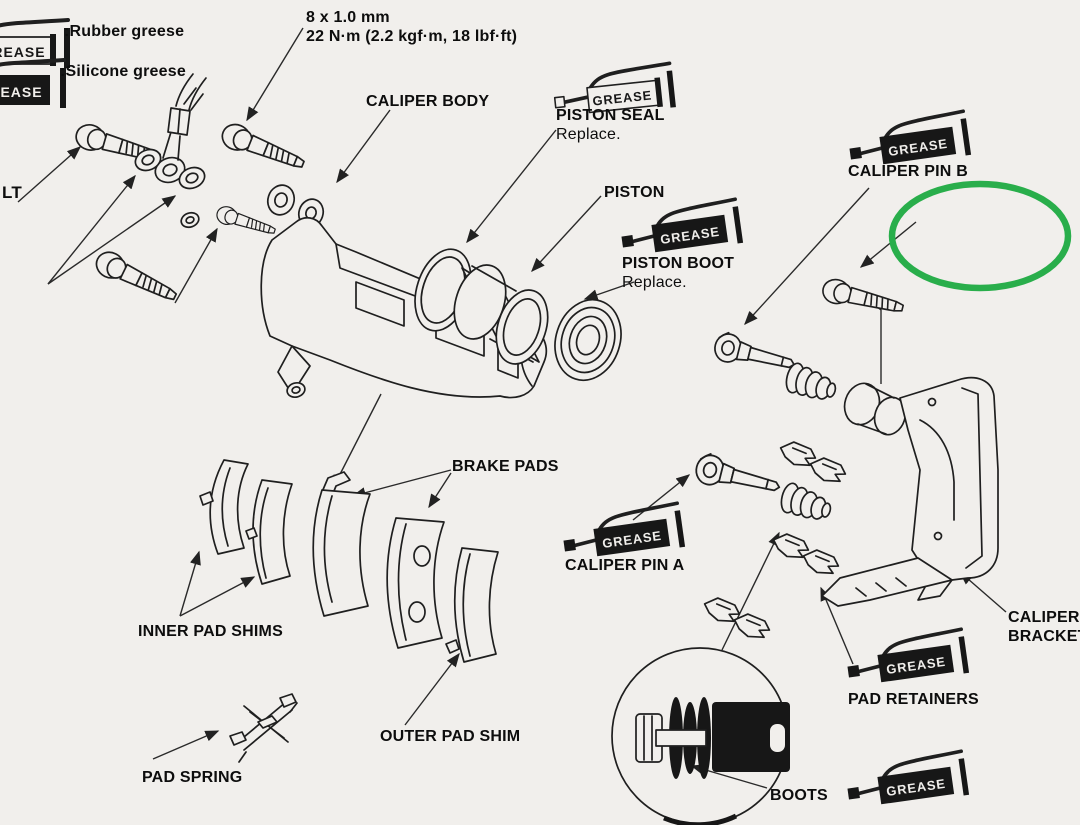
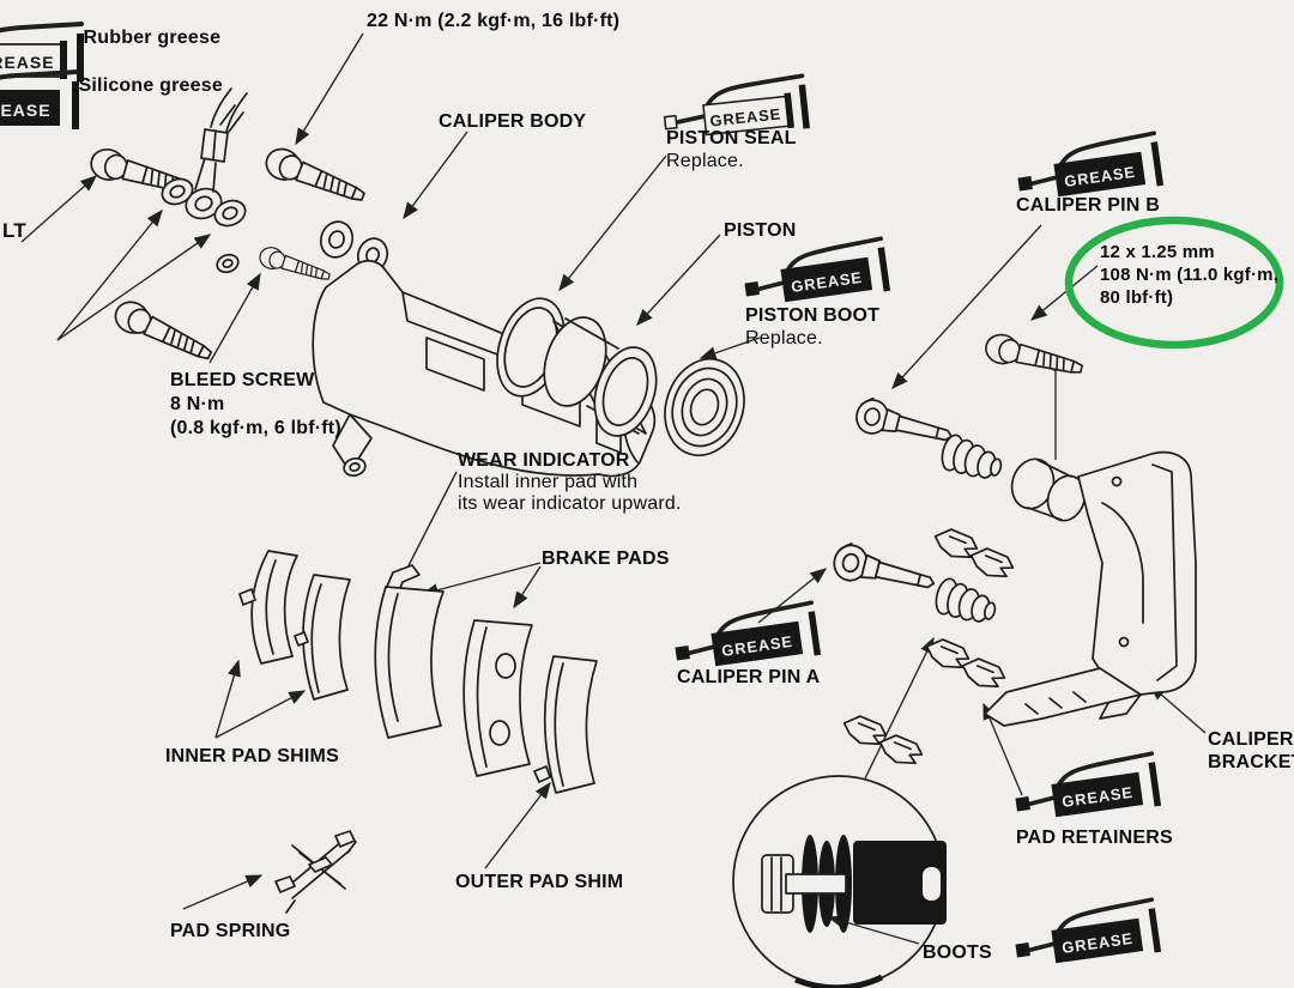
  :Rubber greese
  :Silicone greese
- 8 x 1.0 mm
- 22 N·m (2.2 kgf·m, 18 lbf·ft)
+ 22 N·m (2.2 kgf·m, 16 lbf·ft)
  CALIPER BODY
  PISTON SEAL
  Replace.
  PISTON
  PISTON BOOT
  Replace.
  CALIPER PIN B
+ 12 x 1.25 mm
+ 108 N·m (11.0 kgf·m,
+ 80 lbf·ft)
  LT
+ BLEED SCREW
+ 8 N·m
+ (0.8 kgf·m, 6 lbf·ft)
+ WEAR INDICATOR
+ Install inner pad with
+ its wear indicator upward.
  BRAKE PADS
  INNER PAD SHIMS
  PAD SPRING
  OUTER PAD SHIM
  CALIPER PIN A
  PAD RETAINERS
  CALIPER
  BRACKE
  BOOTS
